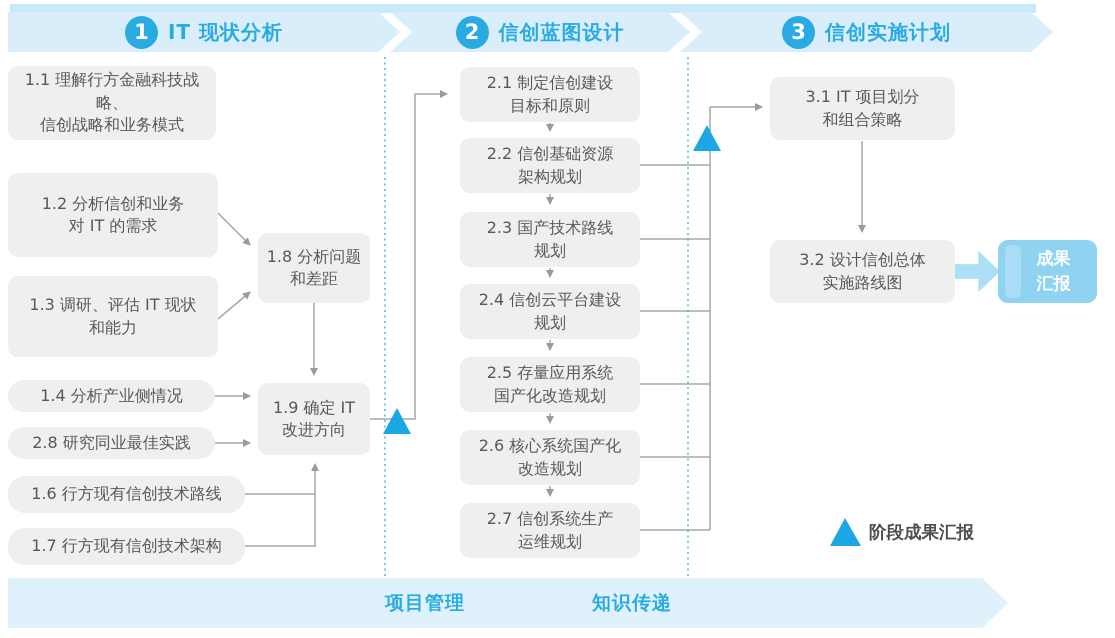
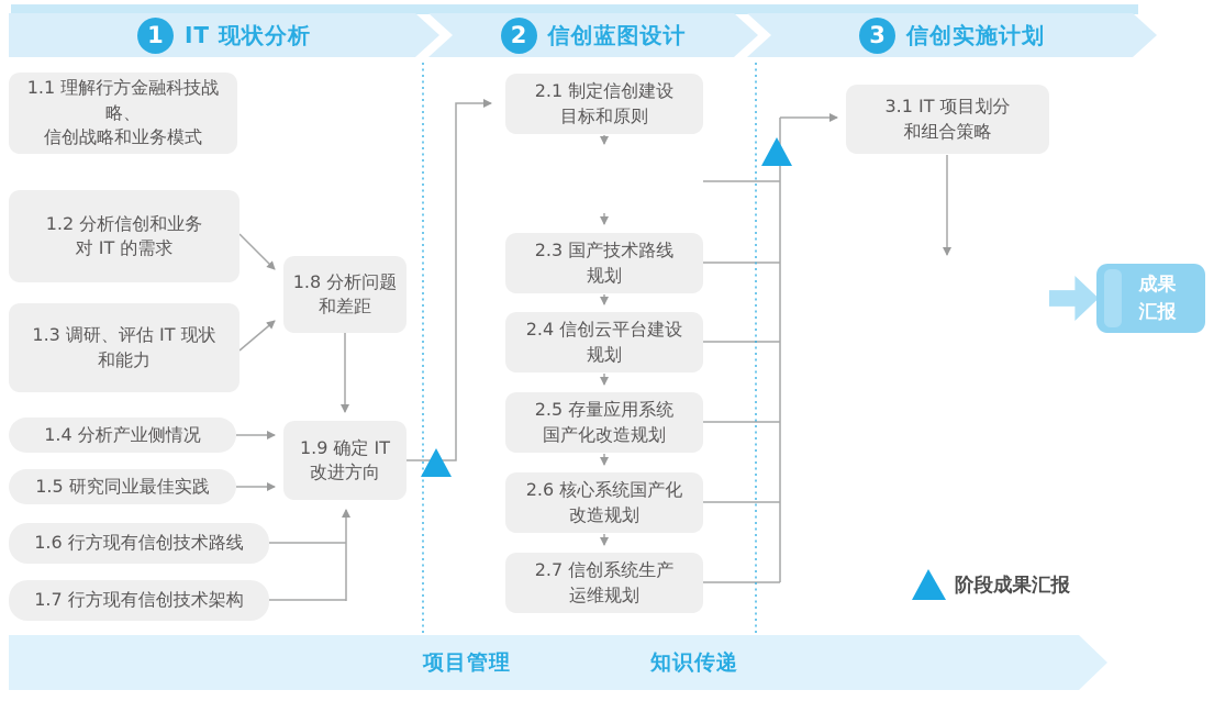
  1
  IT 现状分析
  2
  信创蓝图设计
  3
  信创实施计划
  1.1 理解行方金融科技战略、
  信创战略和业务模式
  1.2 分析信创和业务
  对 IT 的需求
  1.3 调研、评估 IT 现状
  和能力
  1.4 分析产业侧情况
- 2.8 研究同业最佳实践
+ 1.5 研究同业最佳实践
  1.6 行方现有信创技术路线
  1.7 行方现有信创技术架构
  1.8 分析问题
  和差距
  1.9 确定 IT
  改进方向
  2.1 制定信创建设
  目标和原则
- 2.2 信创基础资源
- 架构规划
  2.3 国产技术路线
  规划
  2.4 信创云平台建设
  规划
  2.5 存量应用系统
  国产化改造规划
  2.6 核心系统国产化
  改造规划
  2.7 信创系统生产
  运维规划
  3.1 IT 项目划分
  和组合策略
- 3.2 设计信创总体
- 实施路线图
  成果
  汇报
  阶段成果汇报
  项目管理
  知识传递
